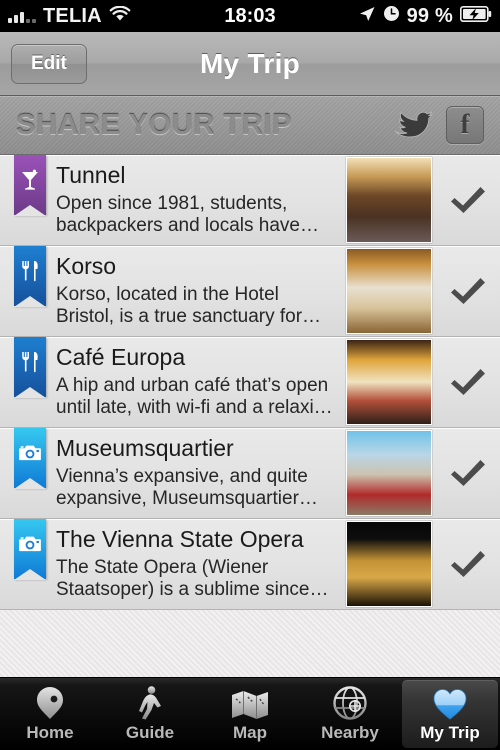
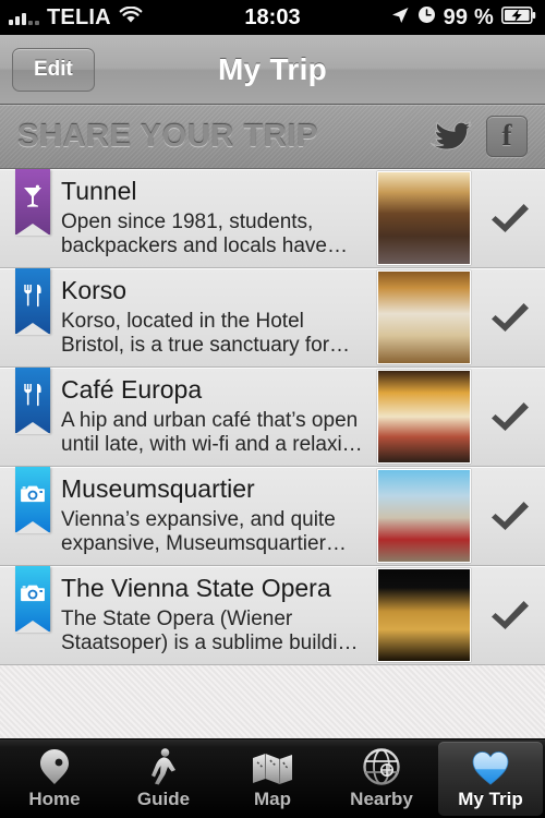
  TELIA
  18:03
  99 %
  Edit
  My Trip
  SHARE YOUR TRIP
  f
  Tunnel
  Open since 1981, students, backpackers and locals have…
  Korso
  Korso, located in the Hotel Bristol, is a true sanctuary for…
  Café Europa
  A hip and urban café that’s open until late, with wi-fi and a relaxi…
  Museumsquartier
  Vienna’s expansive, and quite expansive, Museumsquartier…
  The Vienna State Opera
- The State Opera (Wiener Staatsoper) is a sublime since…
+ The State Opera (Wiener Staatsoper) is a sublime buildi…
  Home
  Guide
  Map
  Nearby
  My Trip
